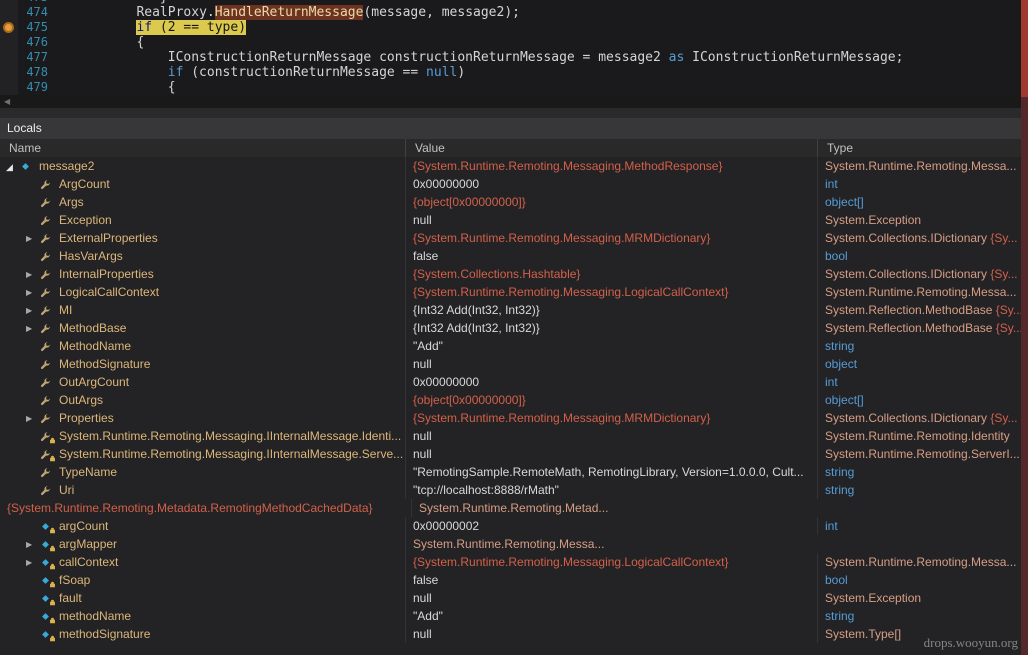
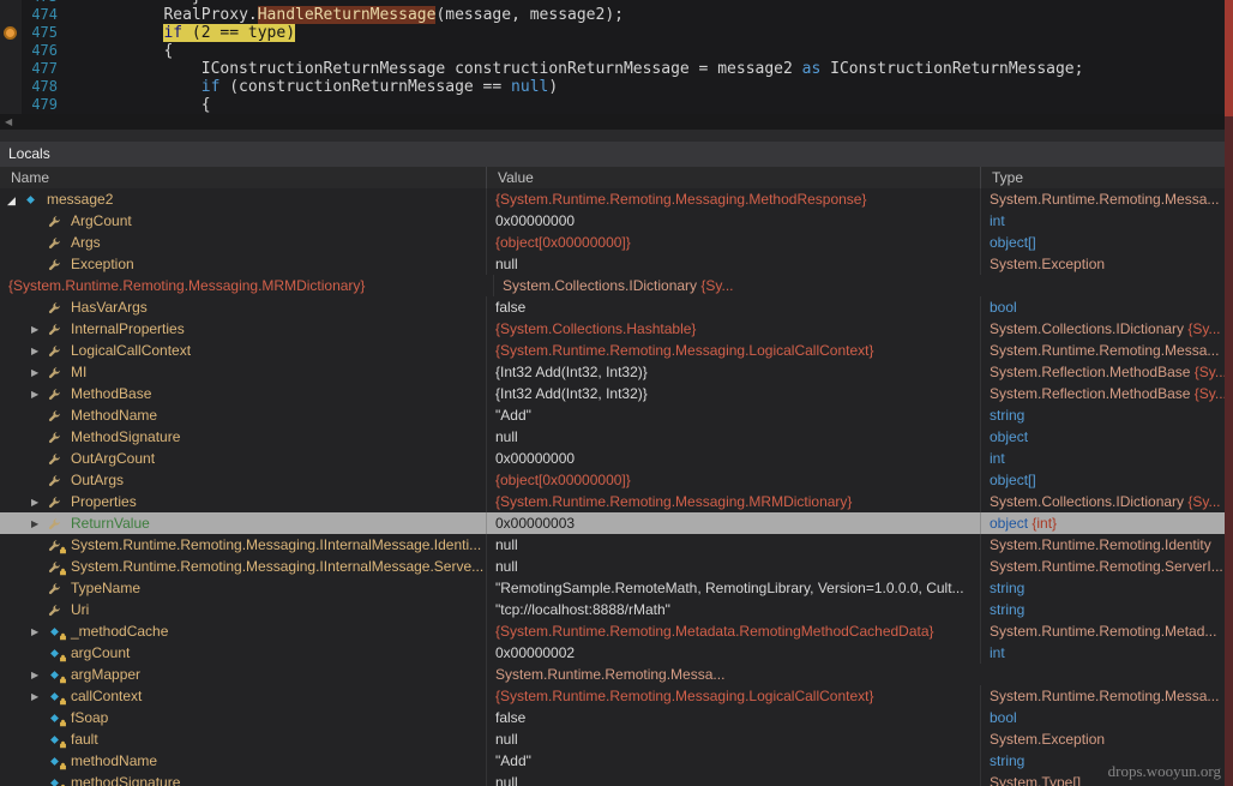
  474
  RealProxy.HandleReturnMessage(message, message2);
  475
  if (2 == type)
  476
  {
  477
  IConstructionReturnMessage constructionReturnMessage = message2 as IConstructionReturnMessage;
  478
  if (constructionReturnMessage == null)
  479
  {
  ◀
  Locals
  Name
  Value
  Type
  ◢ message2
  {System.Runtime.Remoting.Messaging.MethodResponse}
  System.Runtime.Remoting.Messa...
  ArgCount
  0x00000000
  int
  Args
  {object[0x00000000]}
  object[]
  Exception
  null
  System.Exception
- ▶ ExternalProperties
  {System.Runtime.Remoting.Messaging.MRMDictionary}
  System.Collections.IDictionary {Sy...
  HasVarArgs
  false
  bool
  ▶ InternalProperties
  {System.Collections.Hashtable}
  System.Collections.IDictionary {Sy...
  ▶ LogicalCallContext
  {System.Runtime.Remoting.Messaging.LogicalCallContext}
  System.Runtime.Remoting.Messa...
  ▶ MI
  {Int32 Add(Int32, Int32)}
  System.Reflection.MethodBase {Sy..
  ▶ MethodBase
  {Int32 Add(Int32, Int32)}
  System.Reflection.MethodBase {Sy..
  MethodName
  "Add"
  string
  MethodSignature
  null
  object
  OutArgCount
  0x00000000
  int
  OutArgs
  {object[0x00000000]}
  object[]
  ▶ Properties
  {System.Runtime.Remoting.Messaging.MRMDictionary}
  System.Collections.IDictionary {Sy...
+ ▶ ReturnValue
+ 0x00000003
+ object {int}
  System.Runtime.Remoting.Messaging.IInternalMessage.Identi...
  null
  System.Runtime.Remoting.Identity
  System.Runtime.Remoting.Messaging.IInternalMessage.Serve...
  null
  System.Runtime.Remoting.ServerI...
  TypeName
  "RemotingSample.RemoteMath, RemotingLibrary, Version=1.0.0.0, Cult...
  string
  Uri
  "tcp://localhost:8888/rMath"
  string
+ ▶ _methodCache
  {System.Runtime.Remoting.Metadata.RemotingMethodCachedData}
  System.Runtime.Remoting.Metad...
  argCount
  0x00000002
  int
  ▶ argMapper
  System.Runtime.Remoting.Messa...
  ▶ callContext
  {System.Runtime.Remoting.Messaging.LogicalCallContext}
  System.Runtime.Remoting.Messa...
  fSoap
  false
  bool
  fault
  null
  System.Exception
  methodName
  "Add"
  string
  methodSignature
  null
  System.Type[]
  drops.wooyun.org
